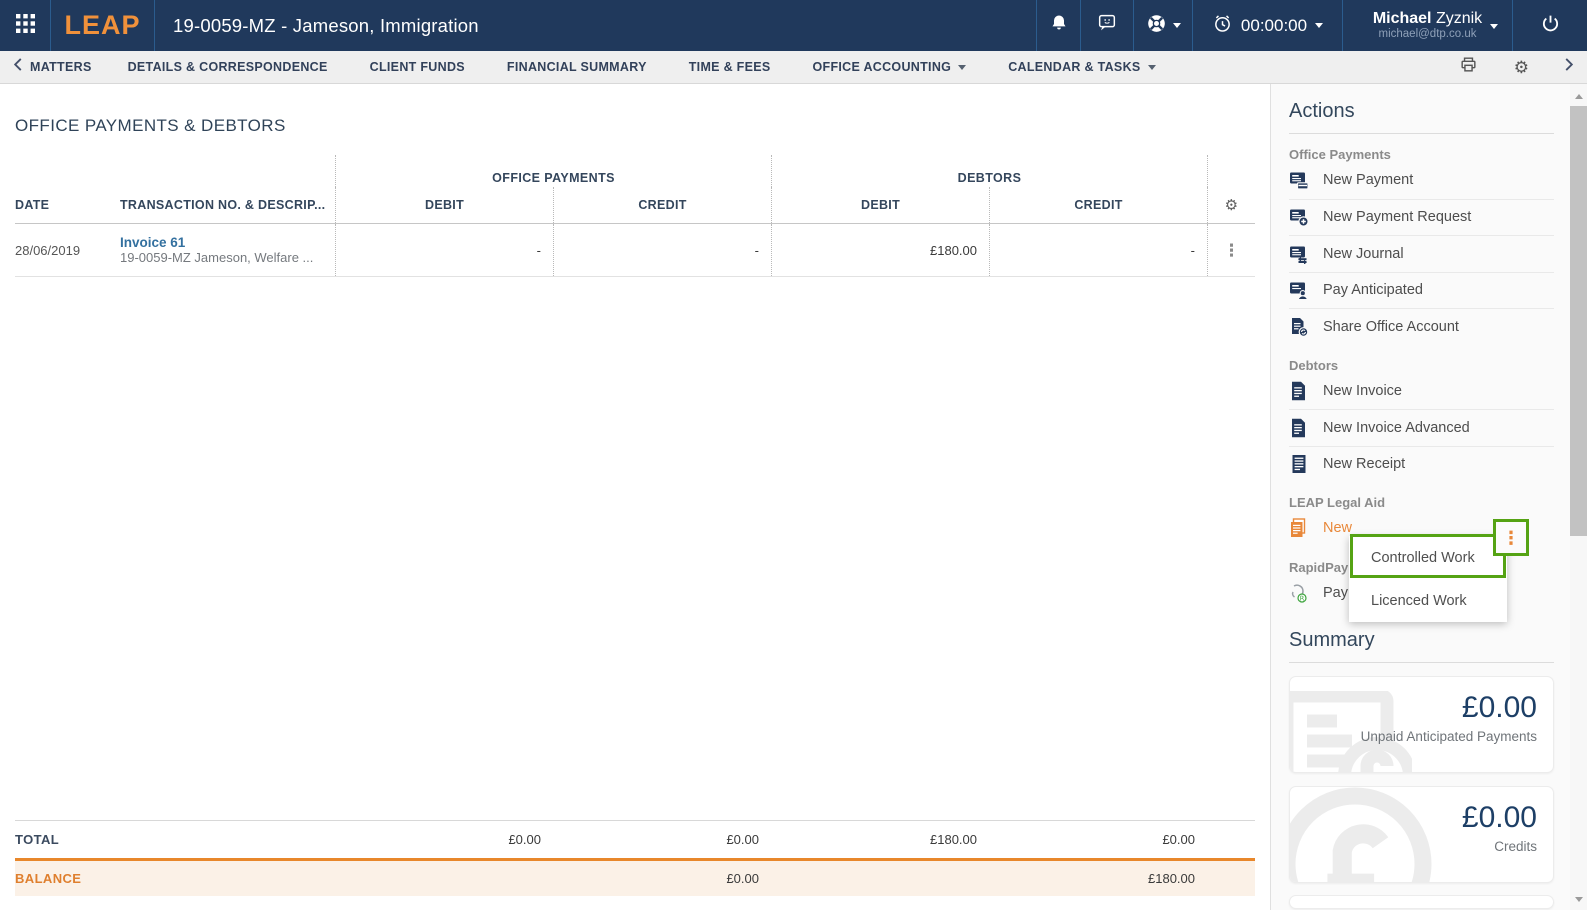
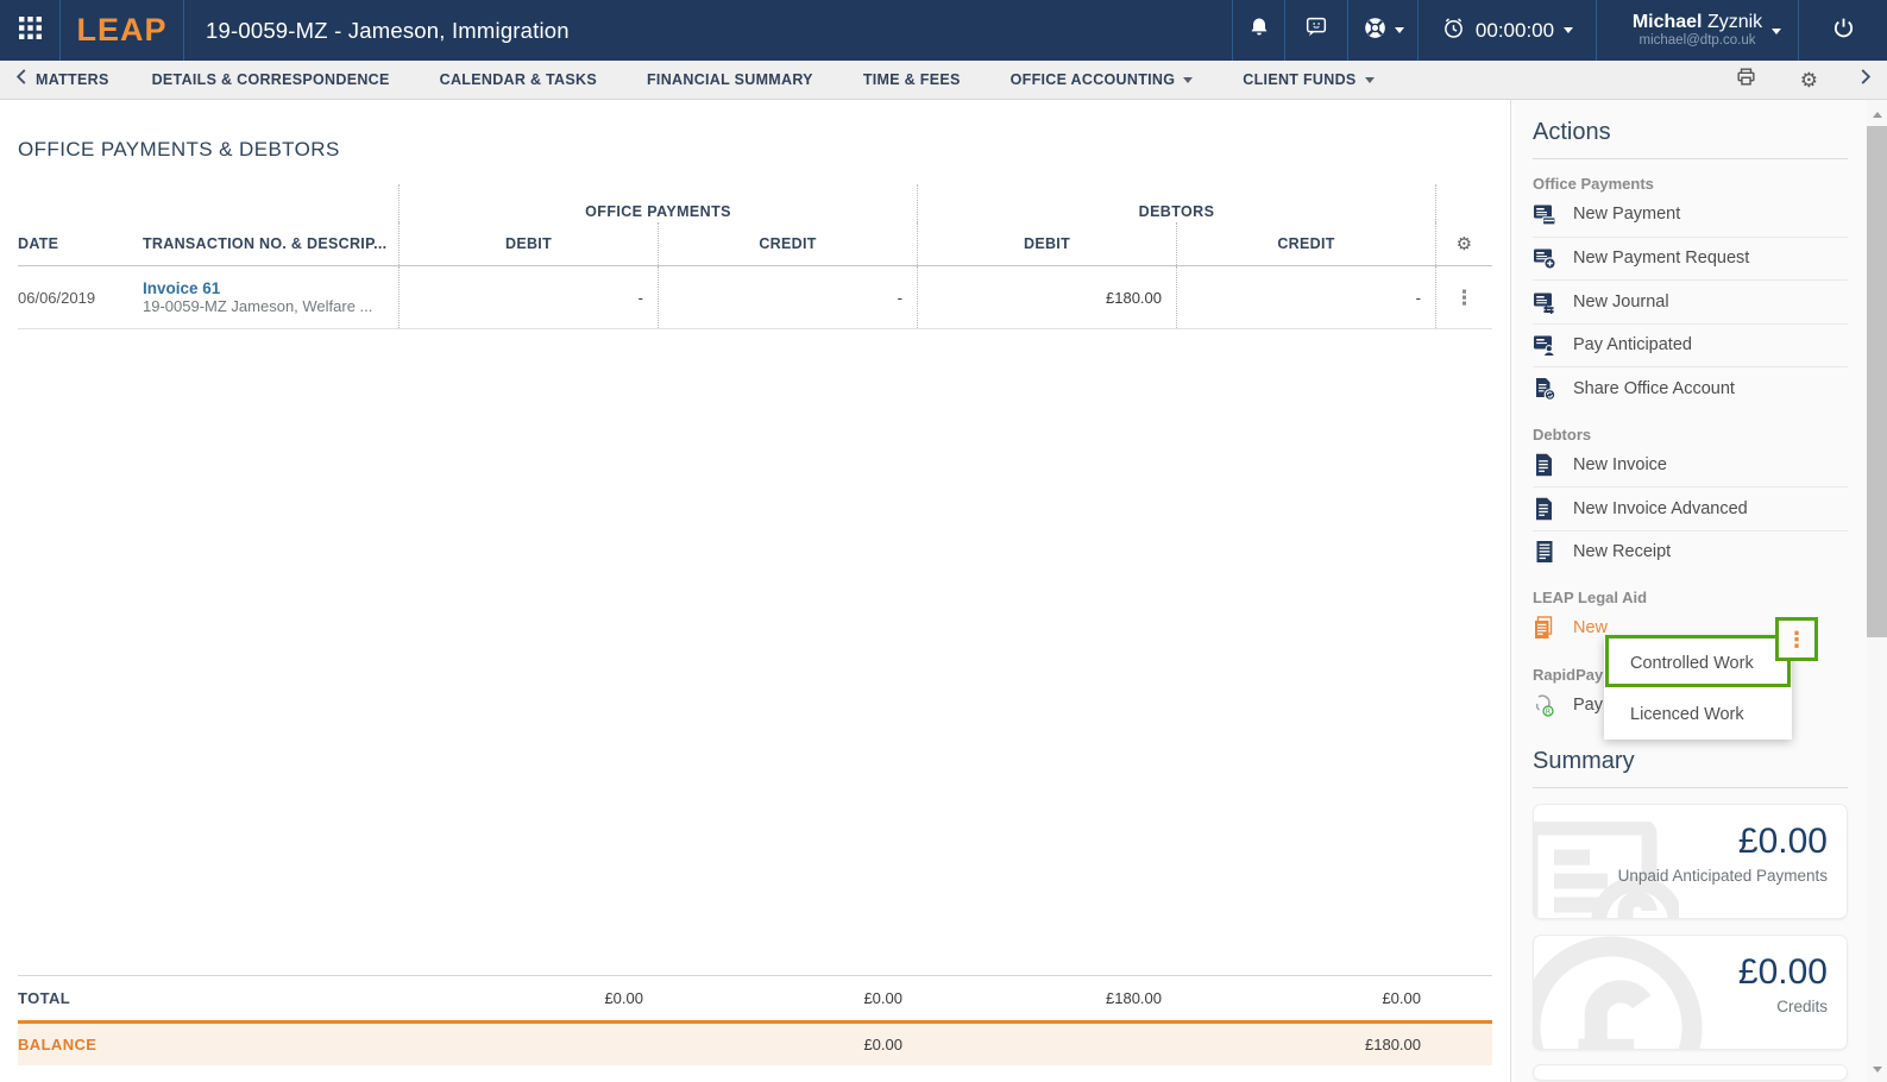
  LEAP
  19-0059-MZ - Jameson, Immigration
  00:00:00
  Michael Zyznik
  michael@dtp.co.uk
  MATTERS
  DETAILS & CORRESPONDENCE
- CLIENT FUNDS
+ CALENDAR & TASKS
  FINANCIAL SUMMARY
  TIME & FEES
  OFFICE ACCOUNTING
- CALENDAR & TASKS
+ CLIENT FUNDS
  ⚙
  OFFICE PAYMENTS & DEBTORS
  OFFICE PAYMENTS
  DEBTORS
  DATE
  TRANSACTION NO. & DESCRIP...
  DEBIT
  CREDIT
  DEBIT
  CREDIT
  ⚙
- 28/06/2019
+ 06/06/2019
  Invoice 61
  19-0059-MZ Jameson, Welfare ...
  -
  -
  £180.00
  -
  ⋮
  TOTAL
  £0.00
  £0.00
  £180.00
  £0.00
  BALANCE
  £0.00
  £180.00
  Actions
  Office Payments
  New Payment
  New Payment Request
  New Journal
  Pay Anticipated
  Share Office Account
  Debtors
  New Invoice
  New Invoice Advanced
  New Receipt
  LEAP Legal Aid
  New
  RapidPay
  R
  Pay
  Summary
  £0.00
  Unpaid Anticipated Payments
  £0.00
  Credits
  Controlled Work
  Licenced Work
  ⋮
